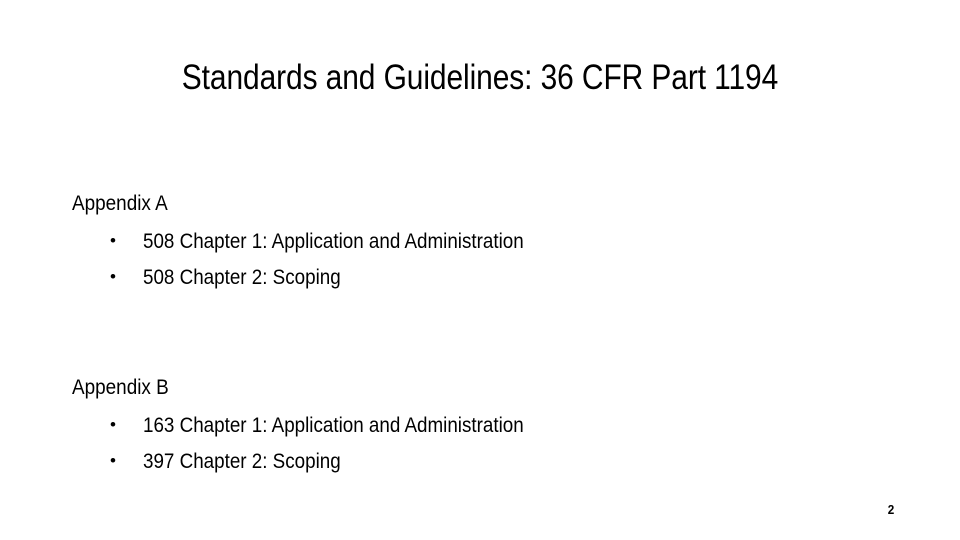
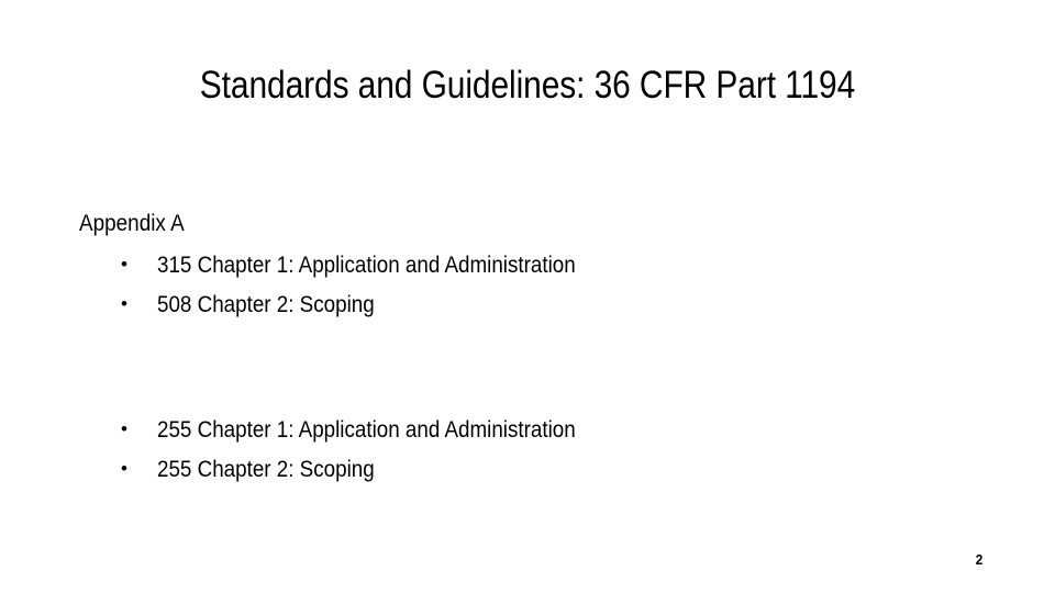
  Standards and Guidelines: 36 CFR Part 1194
  Appendix A
  •
- 508 Chapter 1: Application and Administration
+ 315 Chapter 1: Application and Administration
  •
  508 Chapter 2: Scoping
- Appendix B
  •
- 163 Chapter 1: Application and Administration
+ 255 Chapter 1: Application and Administration
  •
- 397 Chapter 2: Scoping
+ 255 Chapter 2: Scoping
  2
